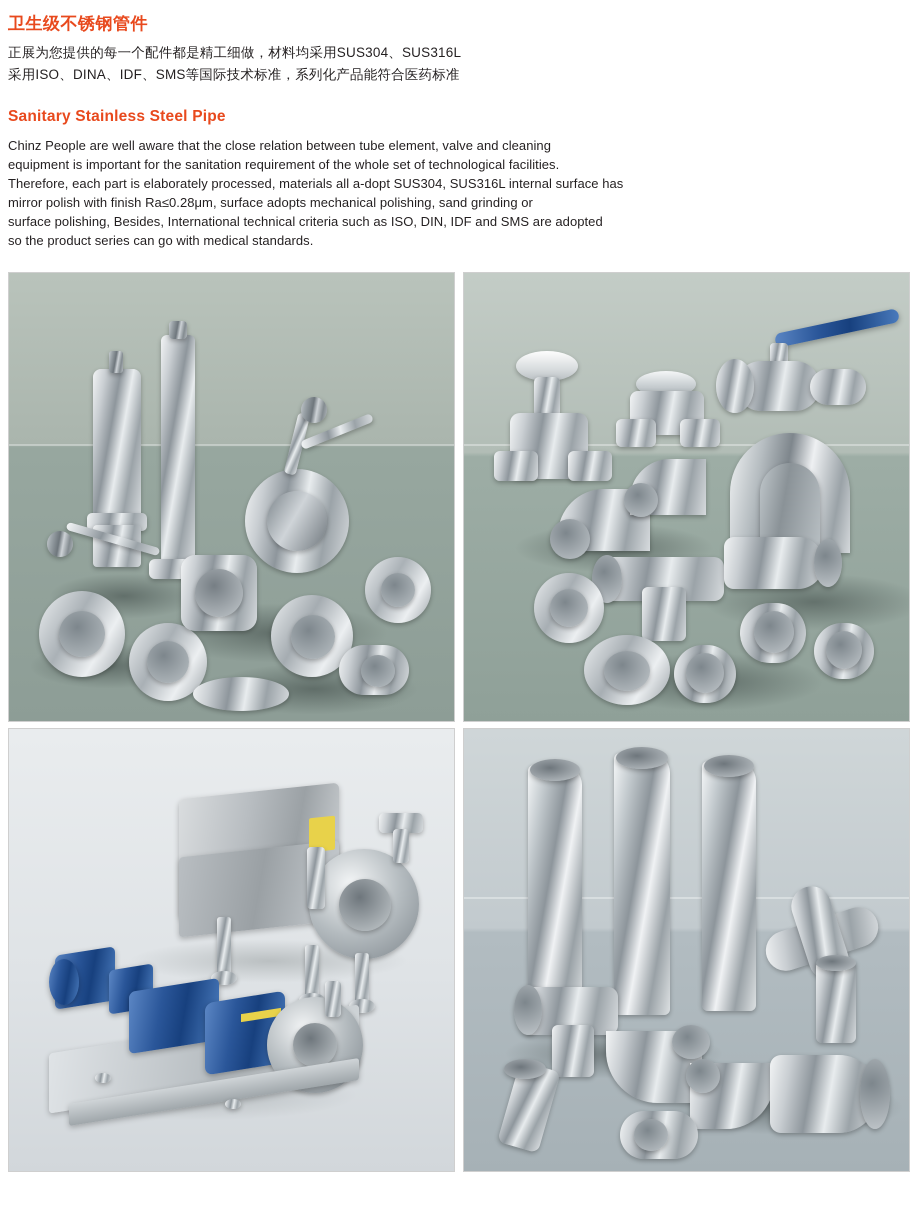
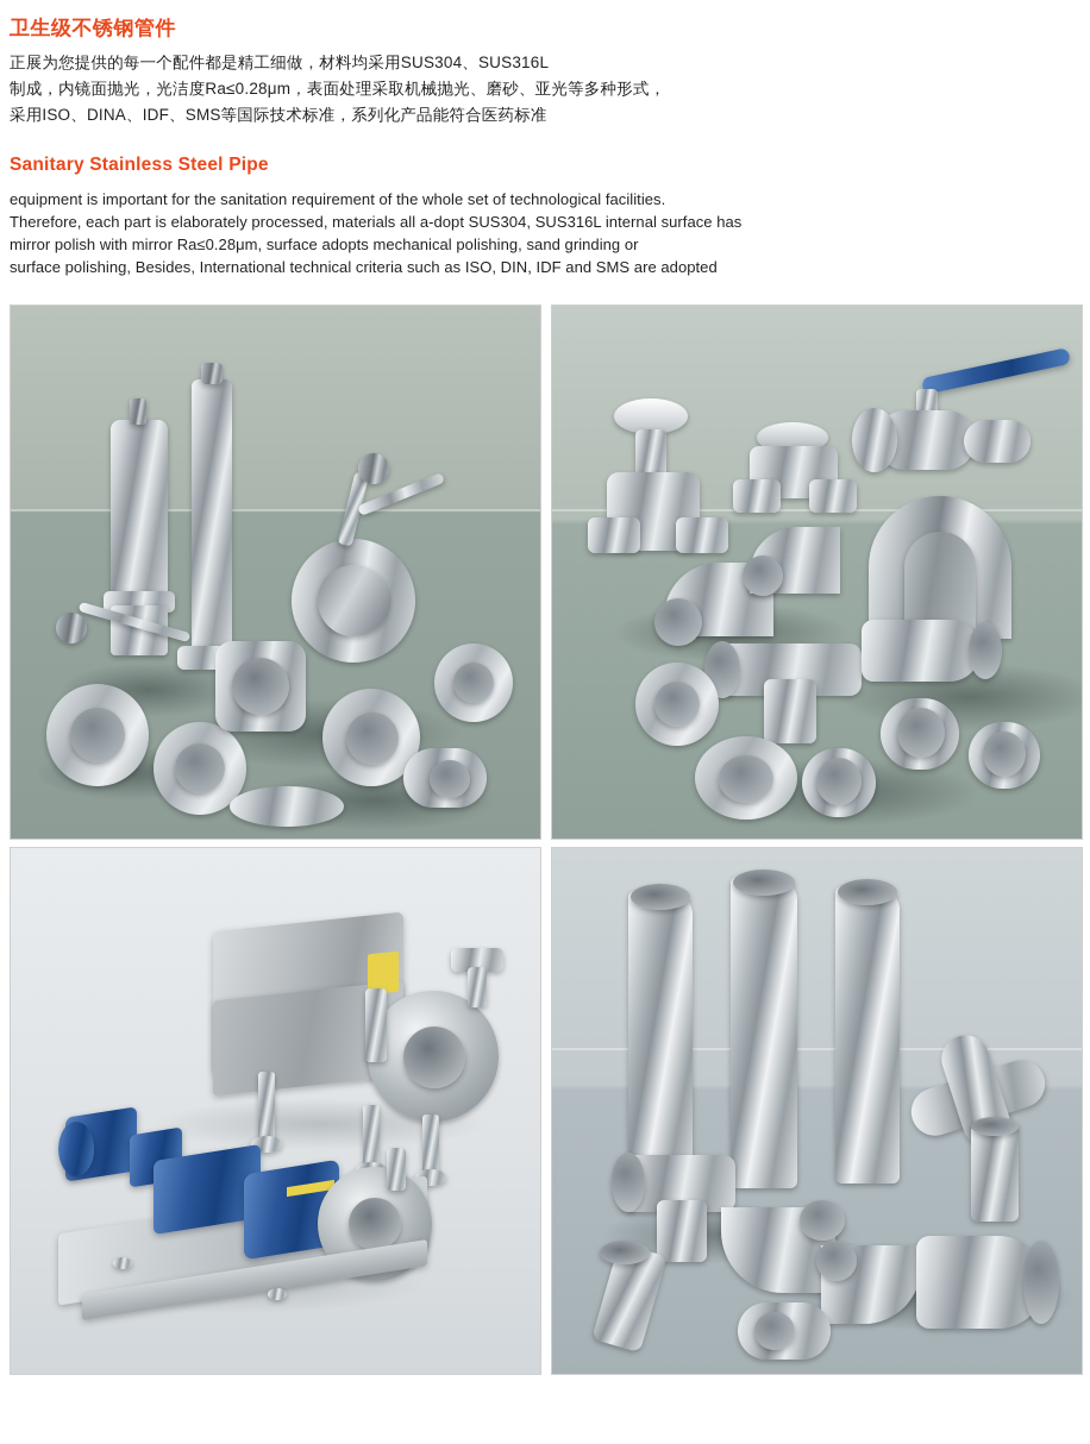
  卫生级不锈钢管件
  正展为您提供的每一个配件都是精工细做，材料均采用SUS304、SUS316L
+ 制成，内镜面抛光，光洁度Ra≤0.28μm，表面处理采取机械抛光、磨砂、亚光等多种形式，
  采用ISO、DINA、IDF、SMS等国际技术标准，系列化产品能符合医药标准
  Sanitary Stainless Steel Pipe
- Chinz People are well aware that the close relation between tube element, valve and cleaning
  equipment is important for the sanitation requirement of the whole set of technological facilities.
  Therefore, each part is elaborately processed, materials all a-dopt SUS304, SUS316L internal surface has
- mirror polish with finish Ra≤0.28μm, surface adopts mechanical polishing, sand grinding or
+ mirror polish with mirror Ra≤0.28μm, surface adopts mechanical polishing, sand grinding or
  surface polishing, Besides, International technical criteria such as ISO, DIN, IDF and SMS are adopted
- so the product series can go with medical standards.
